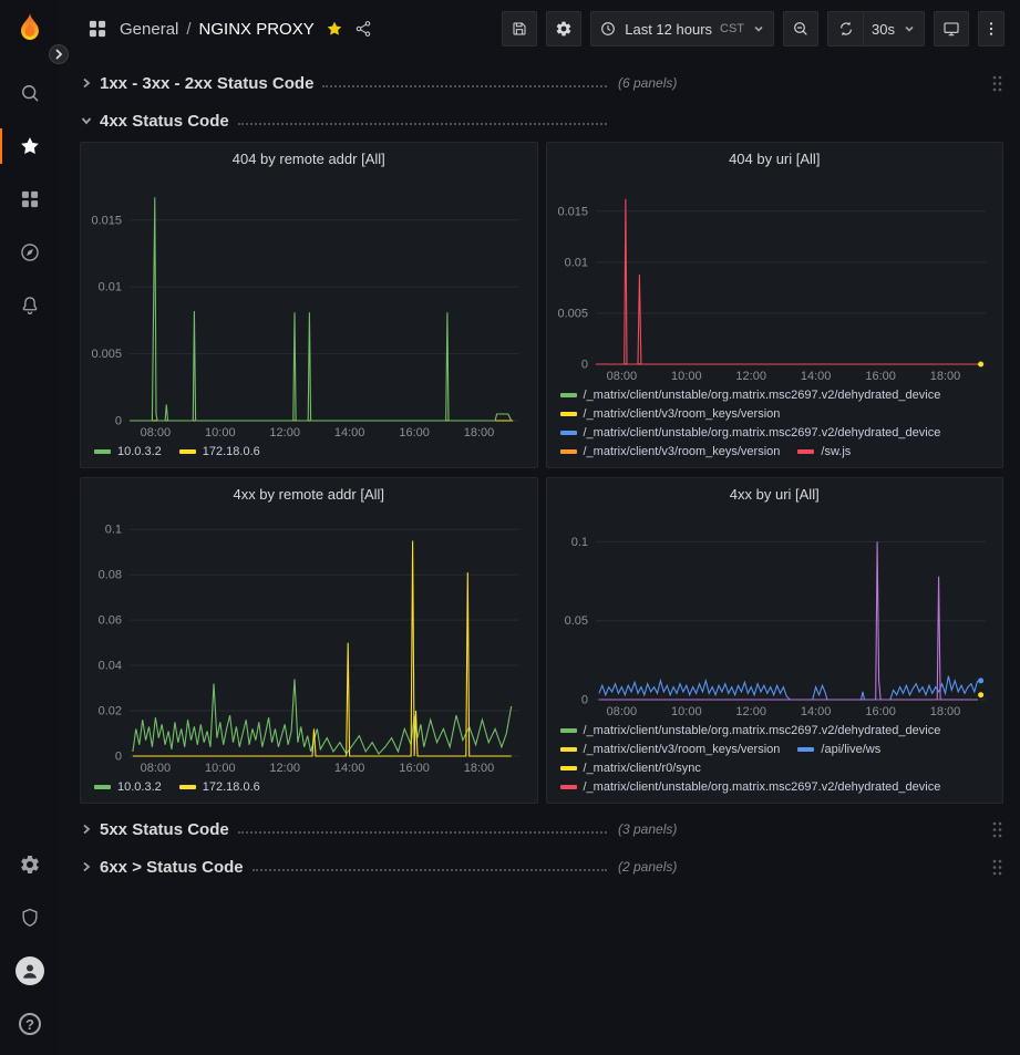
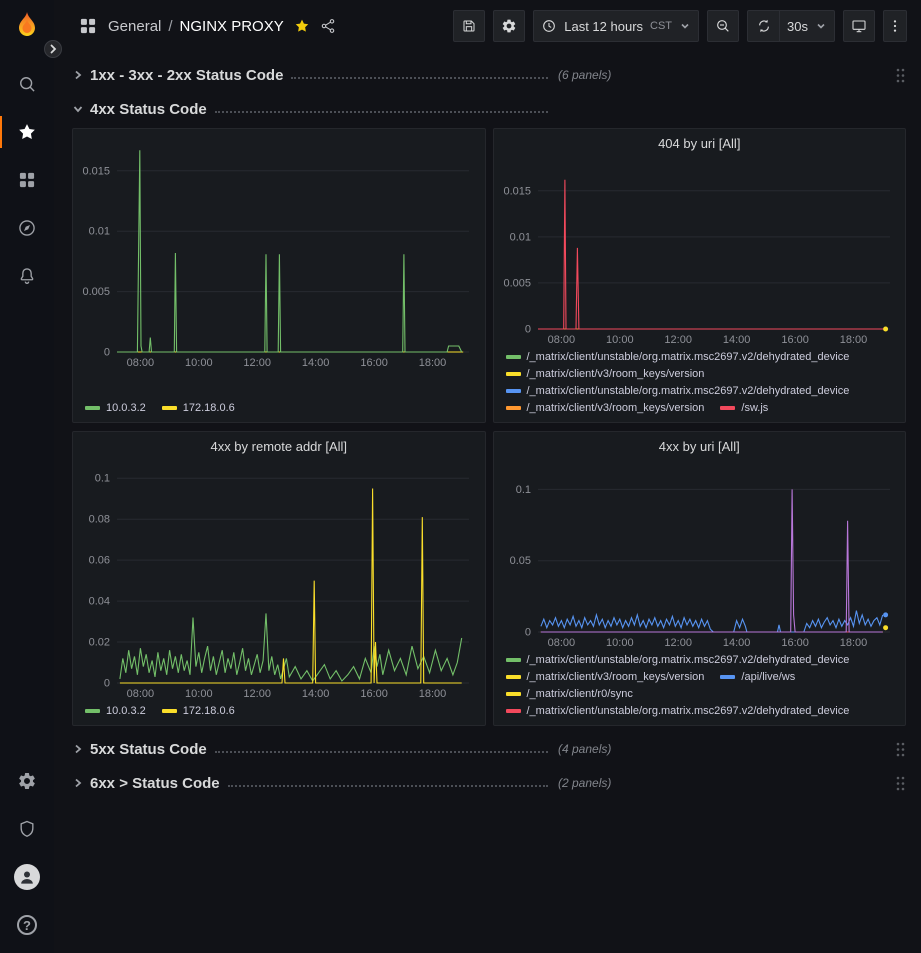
  ?
  General
  /
  NGINX PROXY
  Last 12 hours
  CST
  30s
  1xx - 3xx - 2xx Status Code
  (6 panels)
  4xx Status Code
- 404 by remote addr [All]
  0
  0.005
  0.01
  0.015
  08:00
  10:00
  12:00
  14:00
  16:00
  18:00
  10.0.3.2
  172.18.0.6
  404 by uri [All]
  0
  0.005
  0.01
  0.015
  08:00
  10:00
  12:00
  14:00
  16:00
  18:00
  /_matrix/client/unstable/org.matrix.msc2697.v2/dehydrated_device
  /_matrix/client/v3/room_keys/version
  /_matrix/client/unstable/org.matrix.msc2697.v2/dehydrated_device
  /_matrix/client/v3/room_keys/version
  /sw.js
  4xx by remote addr [All]
  0
  0.02
  0.04
  0.06
  0.08
  0.1
  08:00
  10:00
  12:00
  14:00
  16:00
  18:00
  10.0.3.2
  172.18.0.6
  4xx by uri [All]
  0
  0.05
  0.1
  08:00
  10:00
  12:00
  14:00
  16:00
  18:00
  /_matrix/client/unstable/org.matrix.msc2697.v2/dehydrated_device
  /_matrix/client/v3/room_keys/version
  /api/live/ws
  /_matrix/client/r0/sync
  /_matrix/client/unstable/org.matrix.msc2697.v2/dehydrated_device
  5xx Status Code
- (3 panels)
+ (4 panels)
  6xx > Status Code
  (2 panels)
